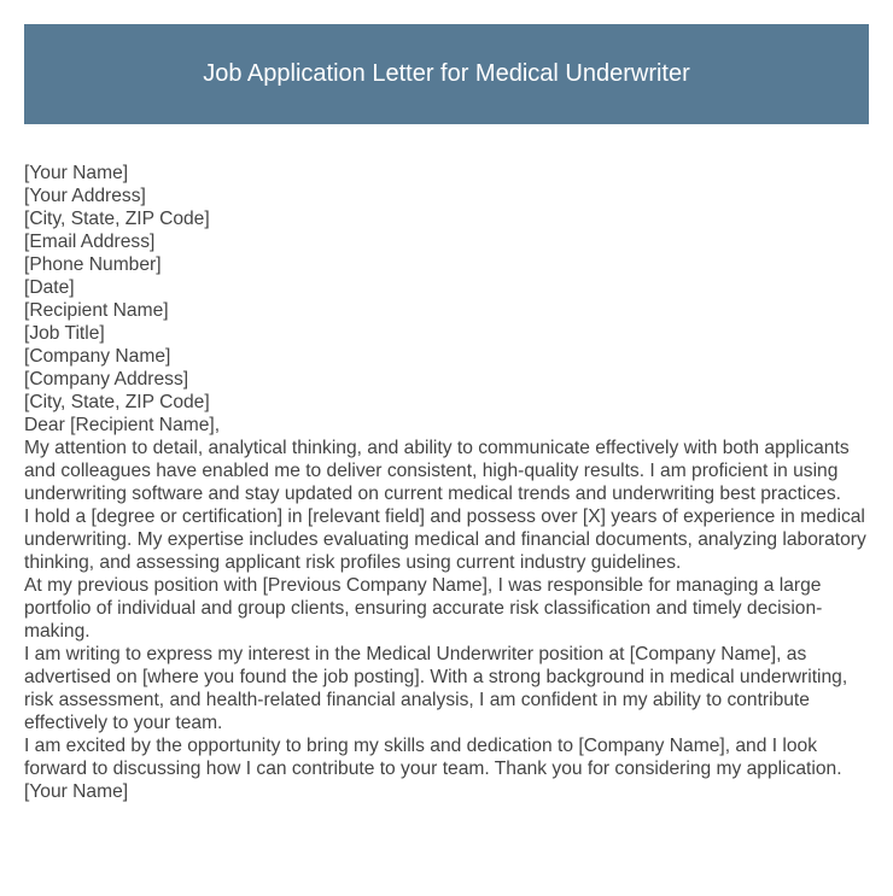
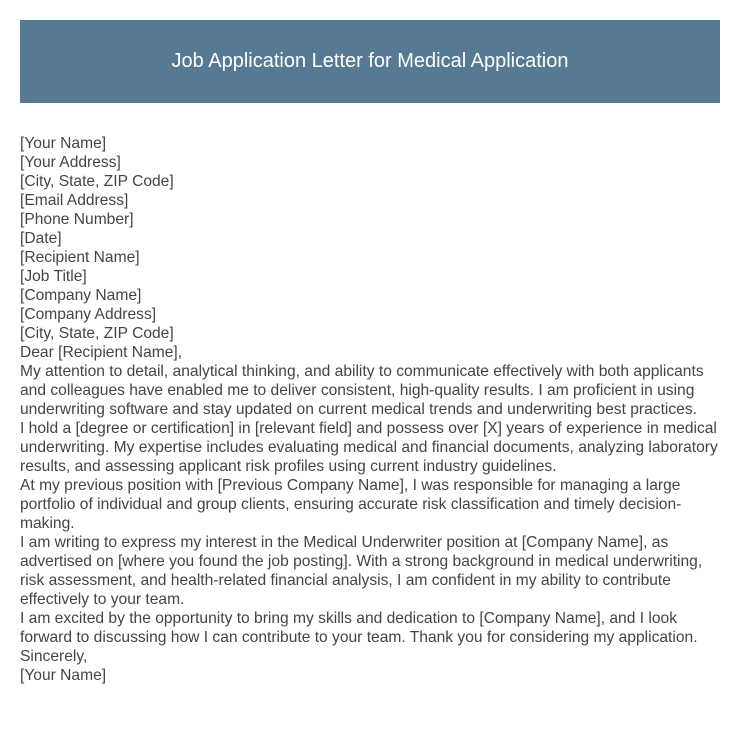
- Job Application Letter for Medical Underwriter
+ Job Application Letter for Medical Application
  [Your Name]
  [Your Address]
  [City, State, ZIP Code]
  [Email Address]
  [Phone Number]
  [Date]
  [Recipient Name]
  [Job Title]
  [Company Name]
  [Company Address]
  [City, State, ZIP Code]
  Dear [Recipient Name],
  My attention to detail, analytical thinking, and ability to communicate effectively with both applicants and colleagues have enabled me to deliver consistent, high-quality results. I am proficient in using underwriting software and stay updated on current medical trends and underwriting best practices.
- I hold a [degree or certification] in [relevant field] and possess over [X] years of experience in medical underwriting. My expertise includes evaluating medical and financial documents, analyzing laboratory thinking, and assessing applicant risk profiles using current industry guidelines.
+ I hold a [degree or certification] in [relevant field] and possess over [X] years of experience in medical underwriting. My expertise includes evaluating medical and financial documents, analyzing laboratory results, and assessing applicant risk profiles using current industry guidelines.
  At my previous position with [Previous Company Name], I was responsible for managing a large portfolio of individual and group clients, ensuring accurate risk classification and timely decision-making.
  I am writing to express my interest in the Medical Underwriter position at [Company Name], as advertised on [where you found the job posting]. With a strong background in medical underwriting, risk assessment, and health-related financial analysis, I am confident in my ability to contribute effectively to your team.
  I am excited by the opportunity to bring my skills and dedication to [Company Name], and I look forward to discussing how I can contribute to your team. Thank you for considering my application.
+ Sincerely,
  [Your Name]
